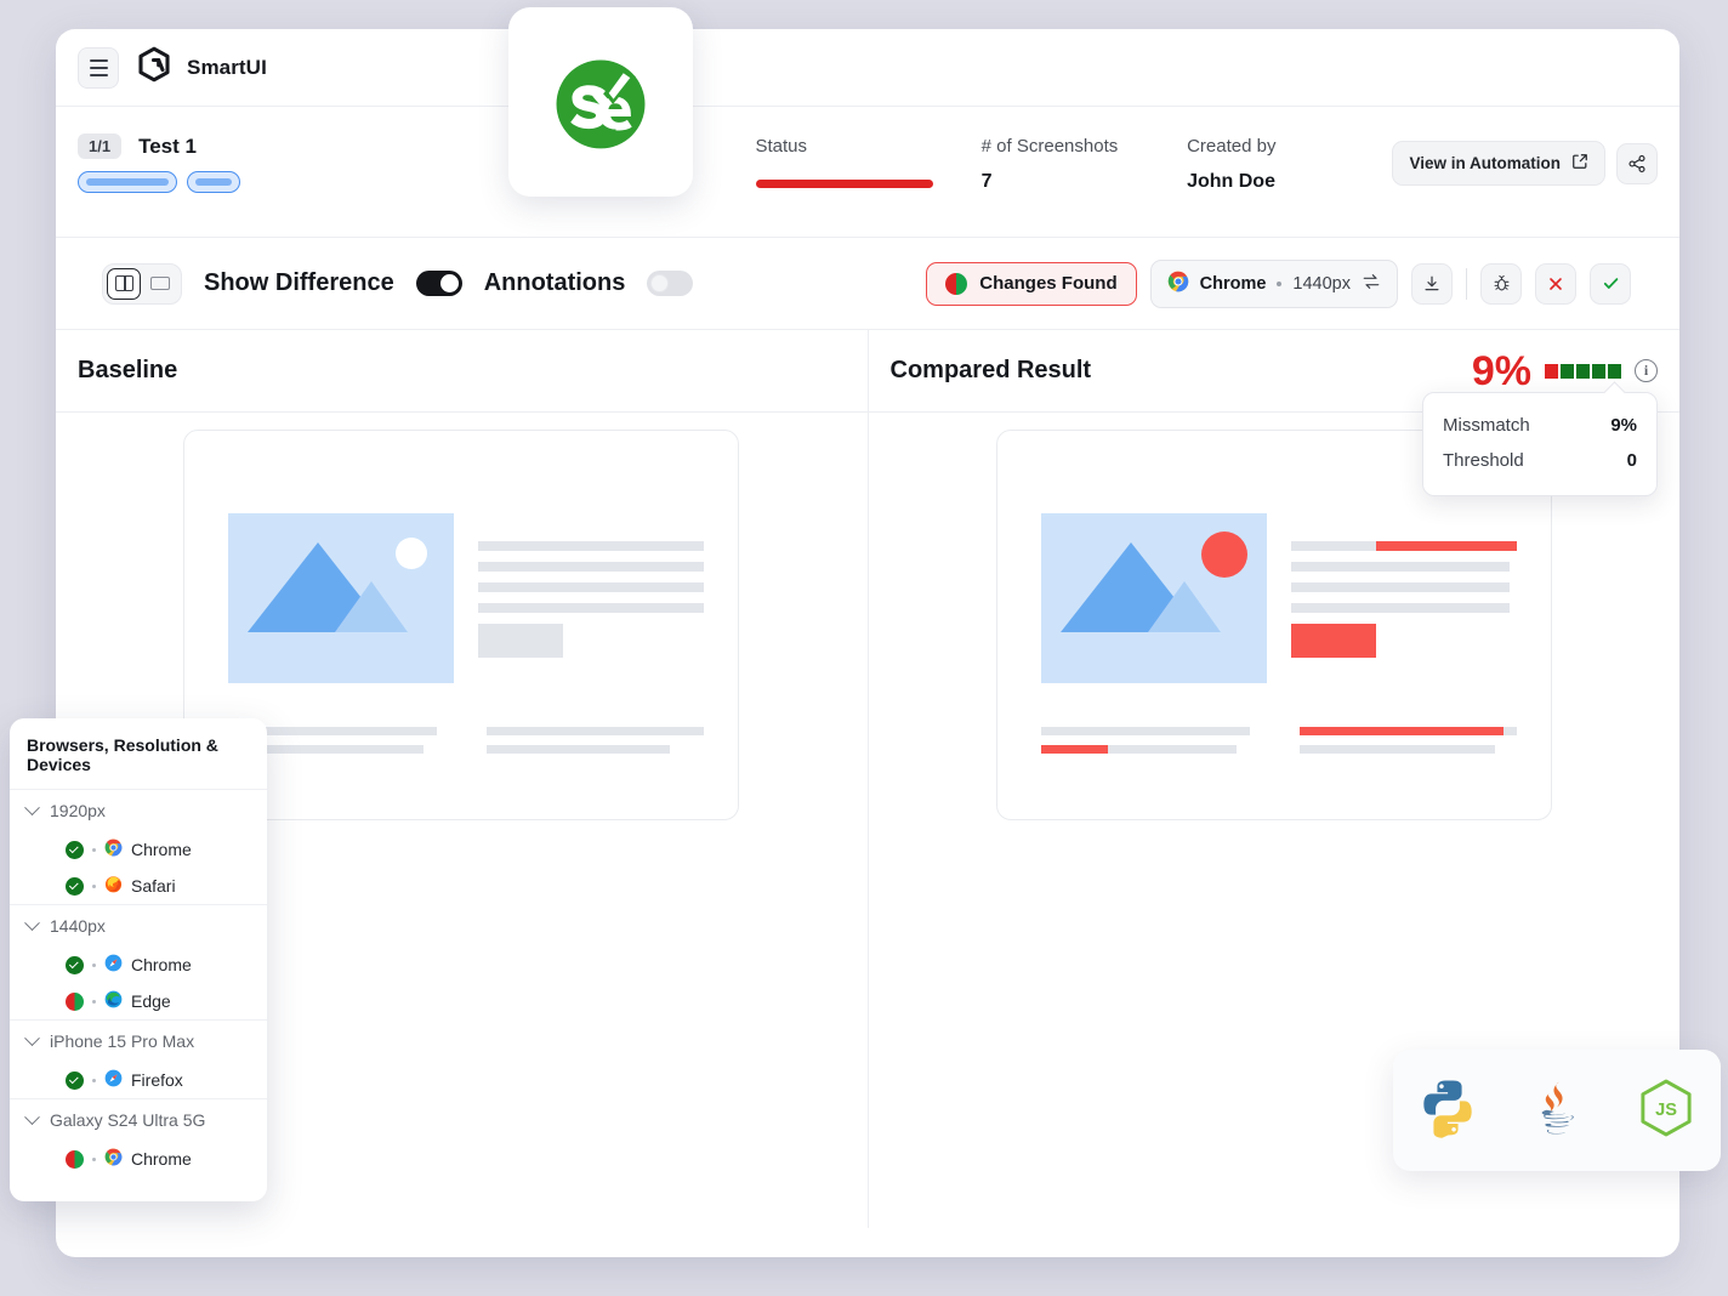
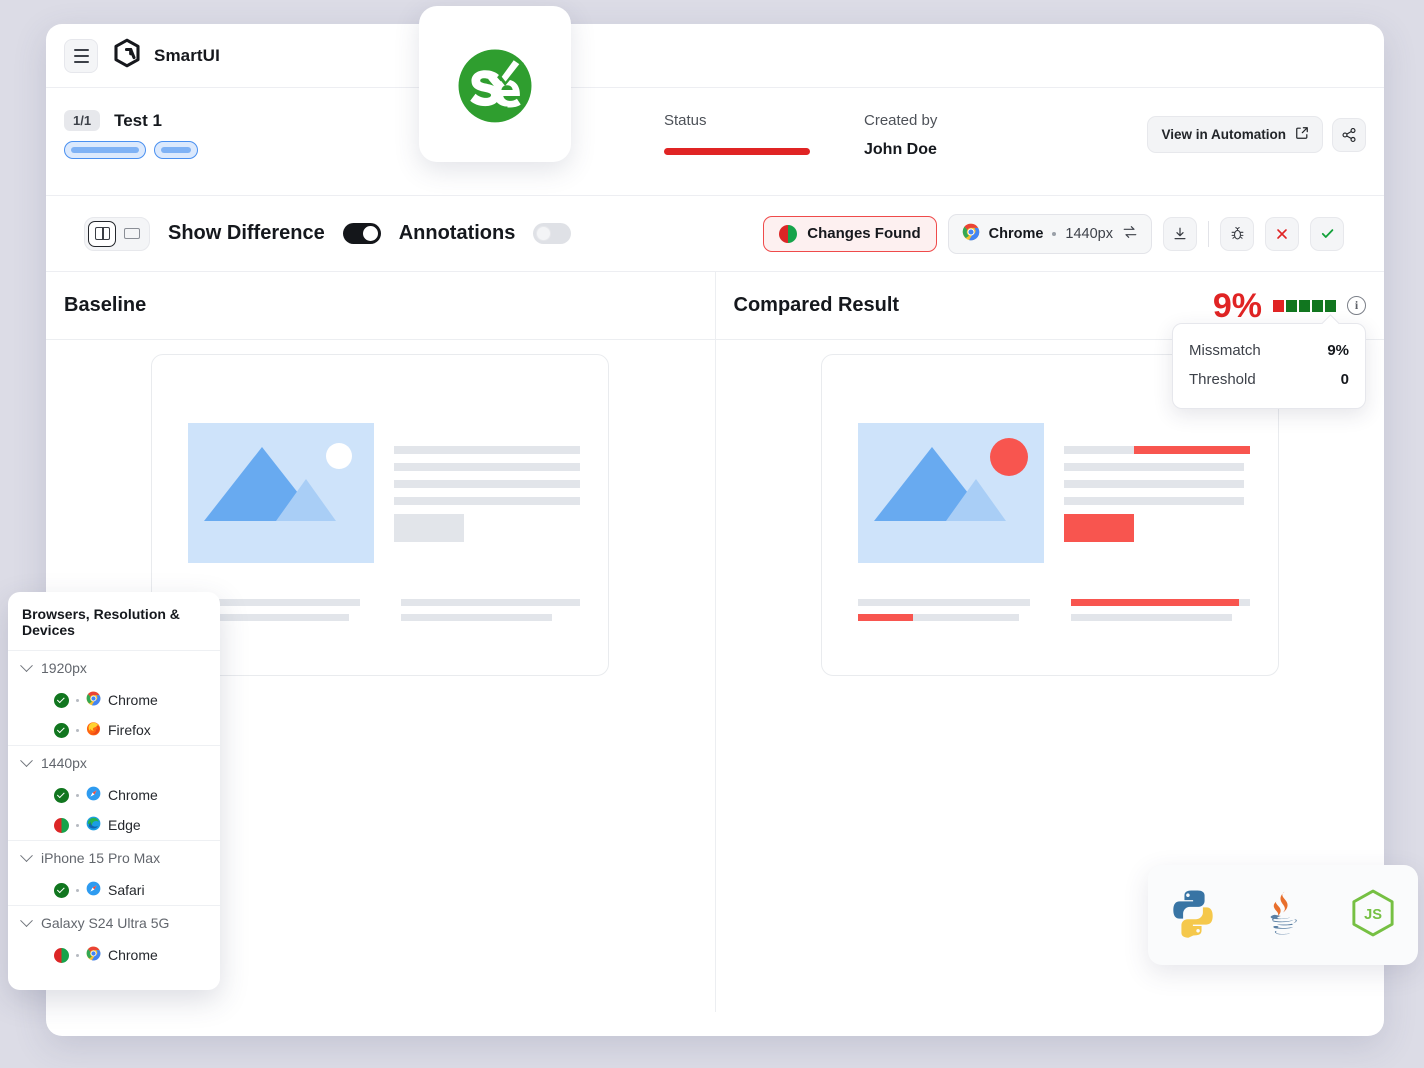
  SmartUI
  1/1
  Test 1
  Status
- # of Screenshots
- 7
  Created by
  John Doe
  View in Automation
  Show Difference
  Annotations
  Changes Found
  Chrome
  1440px
  Baseline
  Compared Result
  9%
  i
  Missmatch
  9%
  Threshold
  0
  Browsers, Resolution & Devices
  1920px
  Chrome
- Safari
+ Firefox
  1440px
  Chrome
  Edge
  iPhone 15 Pro Max
- Firefox
+ Safari
  Galaxy S24 Ultra 5G
  Chrome
  JS
